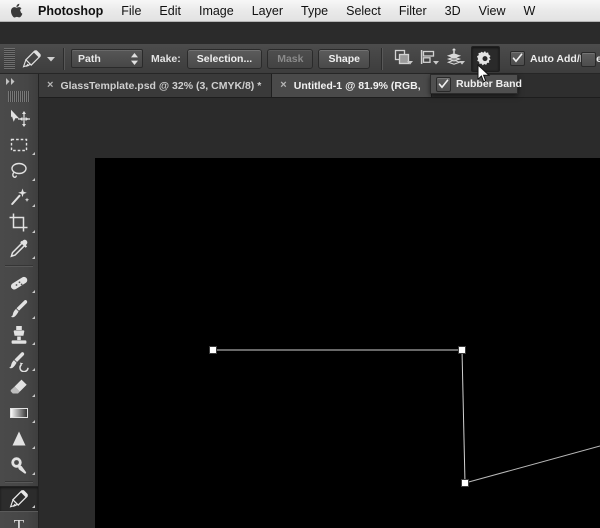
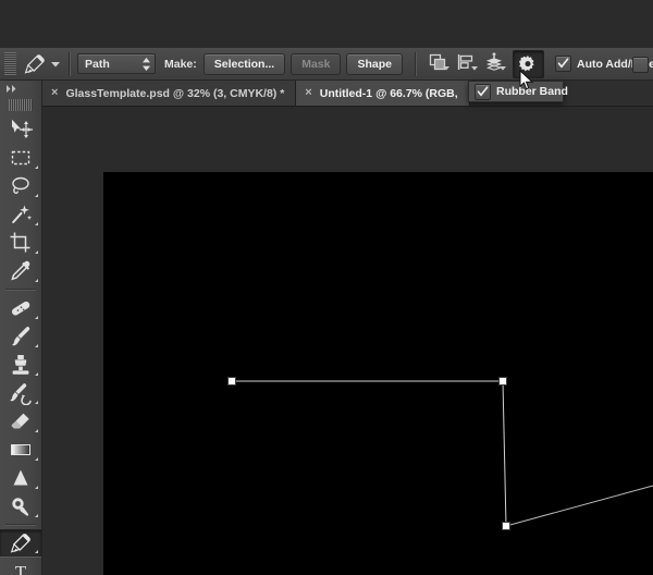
- Photoshop
- File
- Edit
- Image
- Layer
- Type
- Select
- Filter
- 3D
- View
- W
  Path
  Make:
  Selection...
  Mask
  Shape
  ×
  GlassTemplate.psd @ 32% (3, CMYK/8) *
  ×
- Untitled-1 @ 81.9% (RGB,
+ Untitled-1 @ 66.7% (RGB,
  T
  Rubber Band
